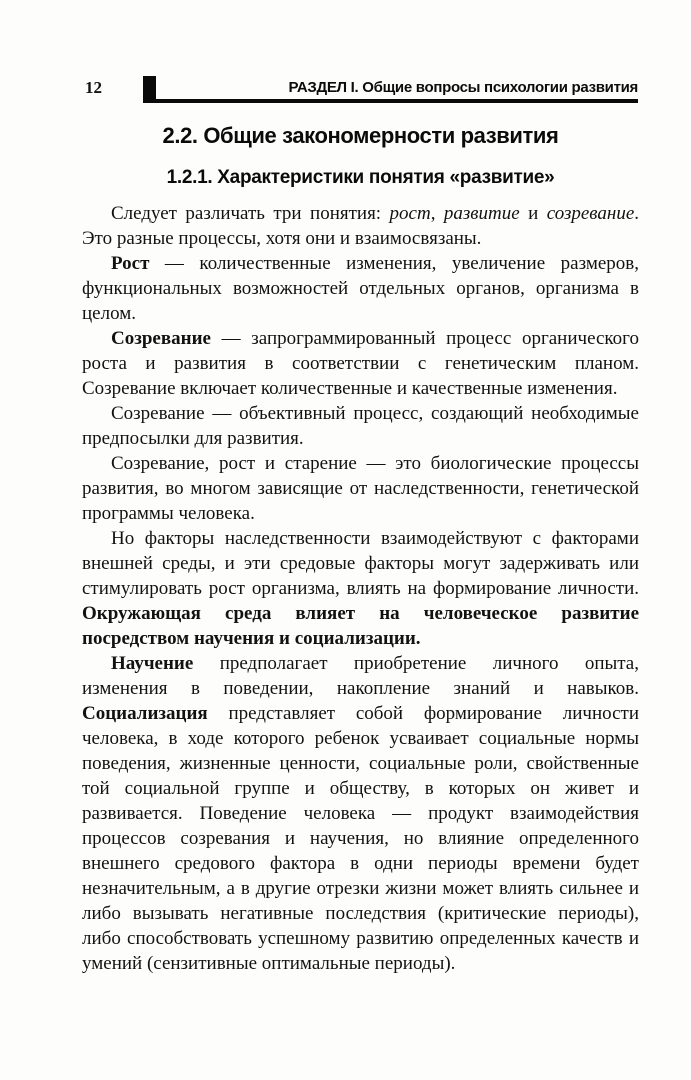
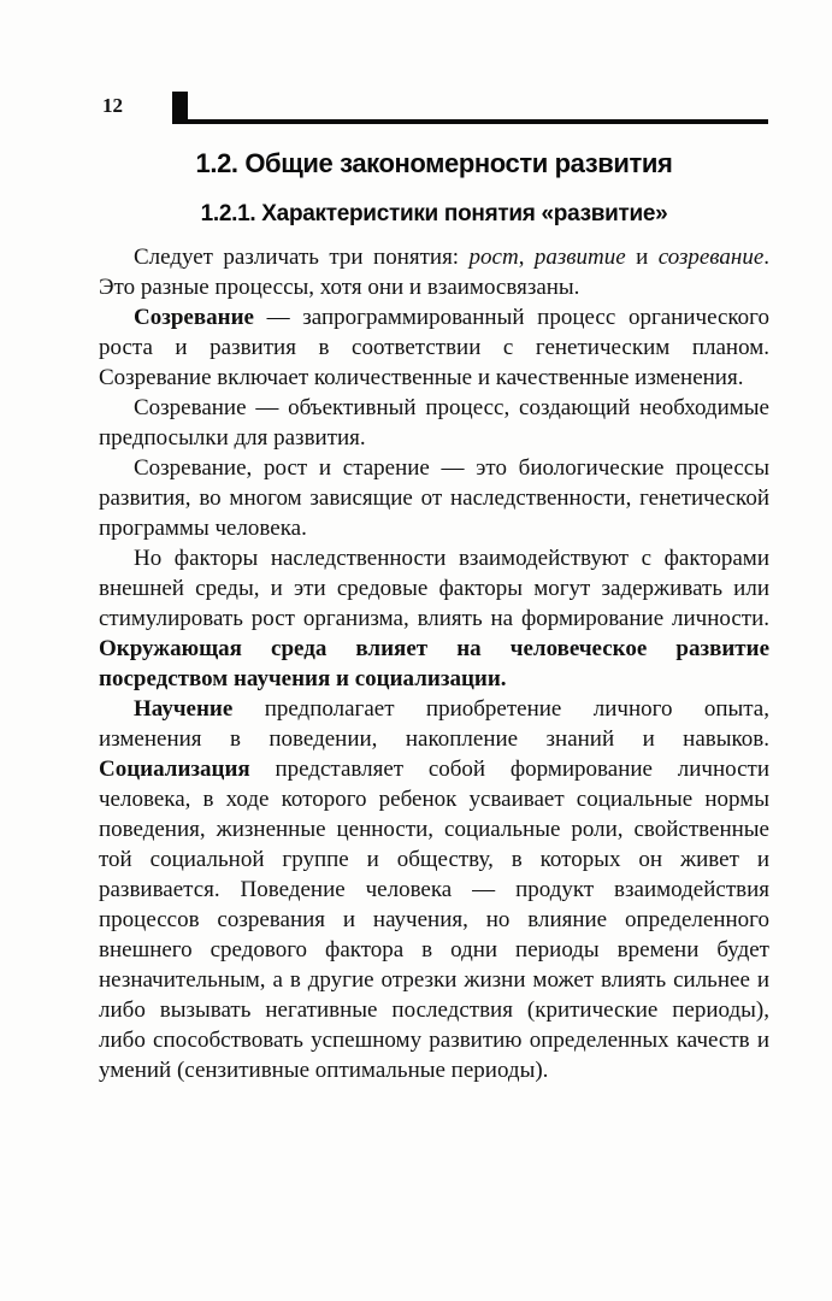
  12
- РАЗДЕЛ I. Общие вопросы психологии развития
- 2.2. Общие закономерности развития
+ 1.2. Общие закономерности развития
  1.2.1. Характеристики понятия «развитие»
  Следует различать три понятия: рост, развитие и созревание. Это разные процессы, хотя они и взаимосвязаны.
- Рост — количественные изменения, увеличение размеров, функциональных возможностей отдельных органов, организма в целом.
  Созревание — запрограммированный процесс органического роста и развития в соответствии с генетическим планом. Созревание включает количественные и качественные изменения.
  Созревание — объективный процесс, создающий необходимые предпосылки для развития.
  Созревание, рост и старение — это биологические процессы развития, во многом зависящие от наследственности, генетической программы человека.
  Но факторы наследственности взаимодействуют с факторами внешней среды, и эти средовые факторы могут задерживать или стимулировать рост организма, влиять на формирование личности. Окружающая среда влияет на человеческое развитие посредством научения и социализации.
  Научение предполагает приобретение личного опыта, изменения в поведении, накопление знаний и навыков. Социализация представляет собой формирование личности человека, в ходе которого ребенок усваивает социальные нормы поведения, жизненные ценности, социальные роли, свойственные той социальной группе и обществу, в которых он живет и развивается. Поведение человека — продукт взаимодействия процессов созревания и научения, но влияние определенного внешнего средового фактора в одни периоды времени будет незначительным, а в другие отрезки жизни может влиять сильнее и либо вызывать негативные последствия (критические периоды), либо способствовать успешному развитию определенных качеств и умений (сензитивные оптимальные периоды).
